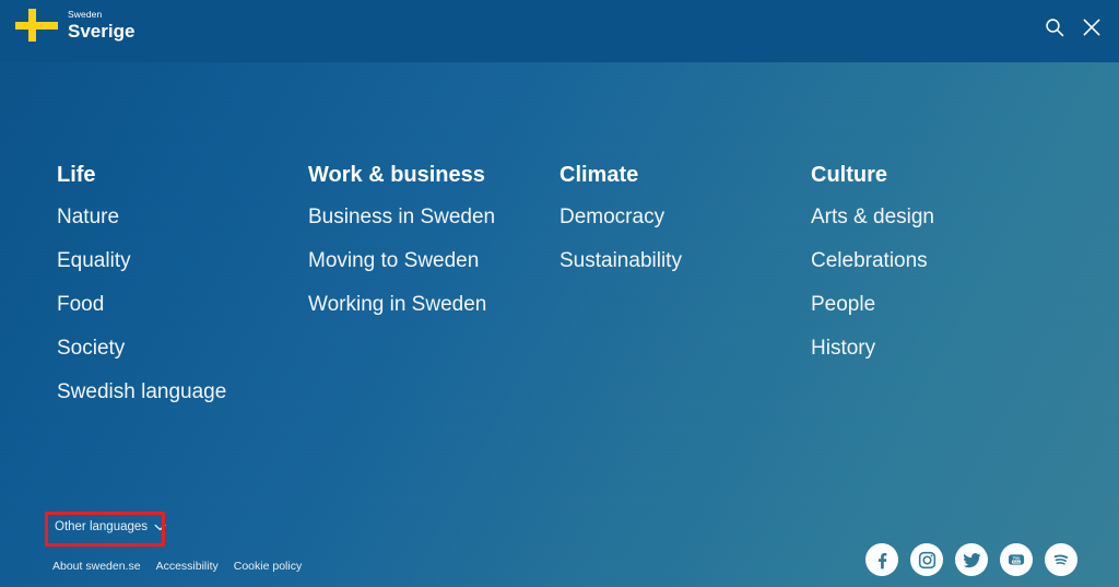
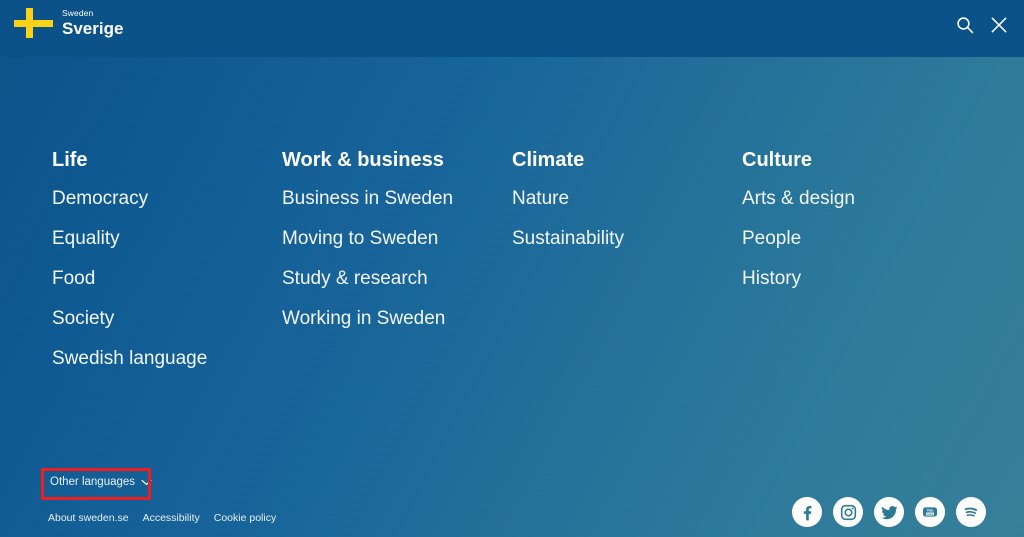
  Sweden
  Sverige
  Life
- Nature
+ Democracy
  Equality
  Food
  Society
  Swedish language
  Work & business
  Business in Sweden
  Moving to Sweden
+ Study & research
  Working in Sweden
  Climate
- Democracy
+ Nature
  Sustainability
  Culture
  Arts & design
- Celebrations
  People
  History
  Other languages
  About sweden.se
  Accessibility
  Cookie policy
